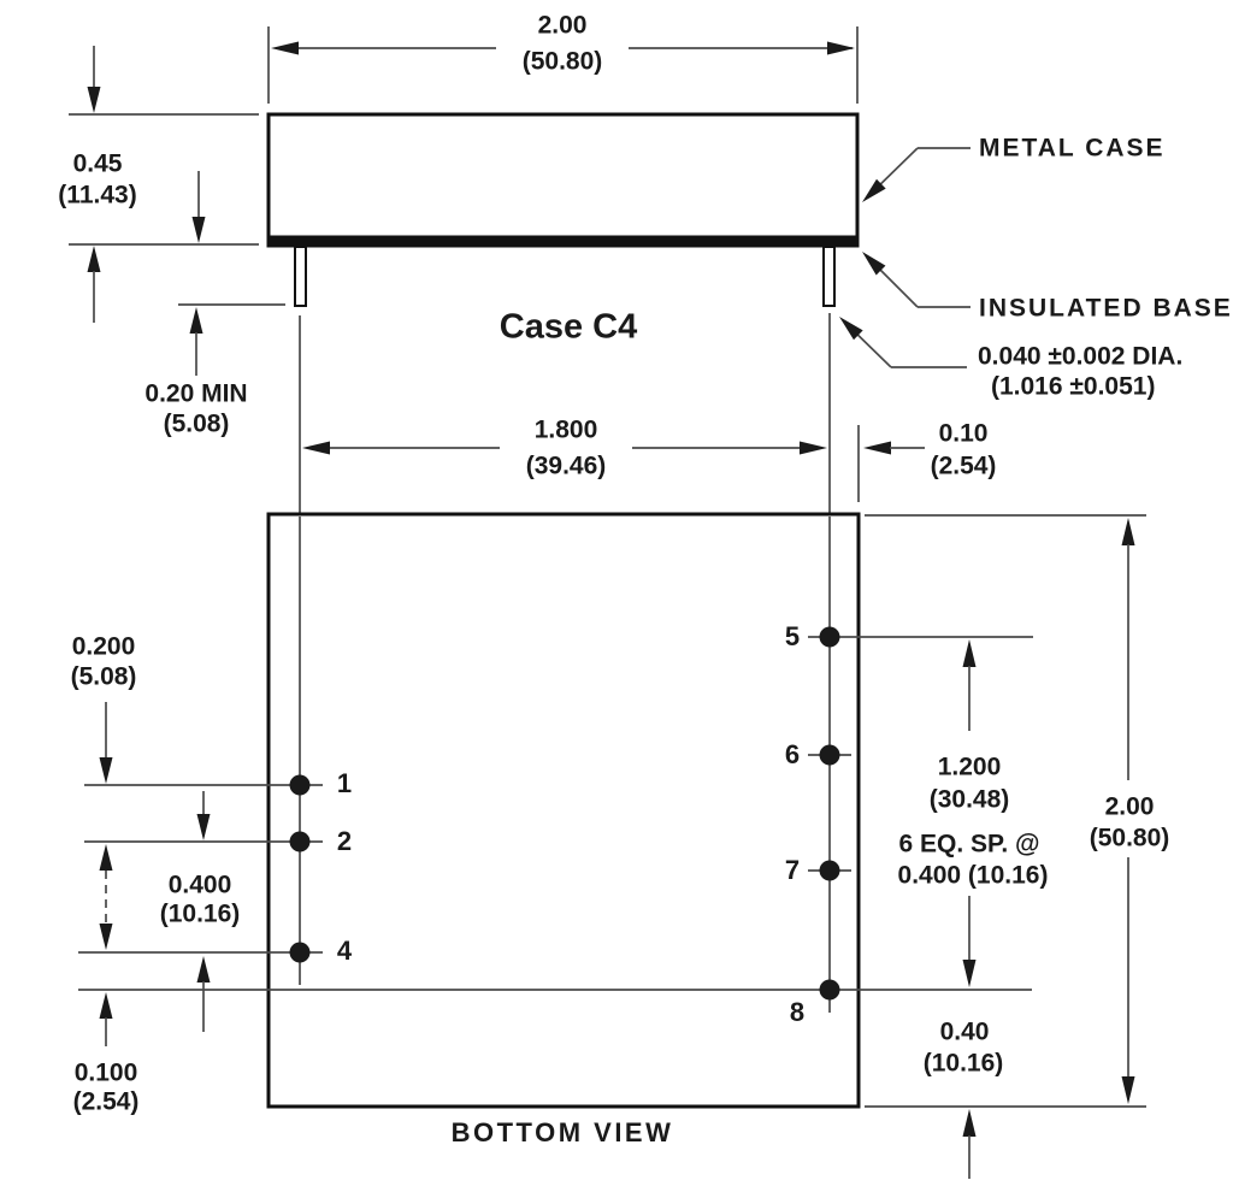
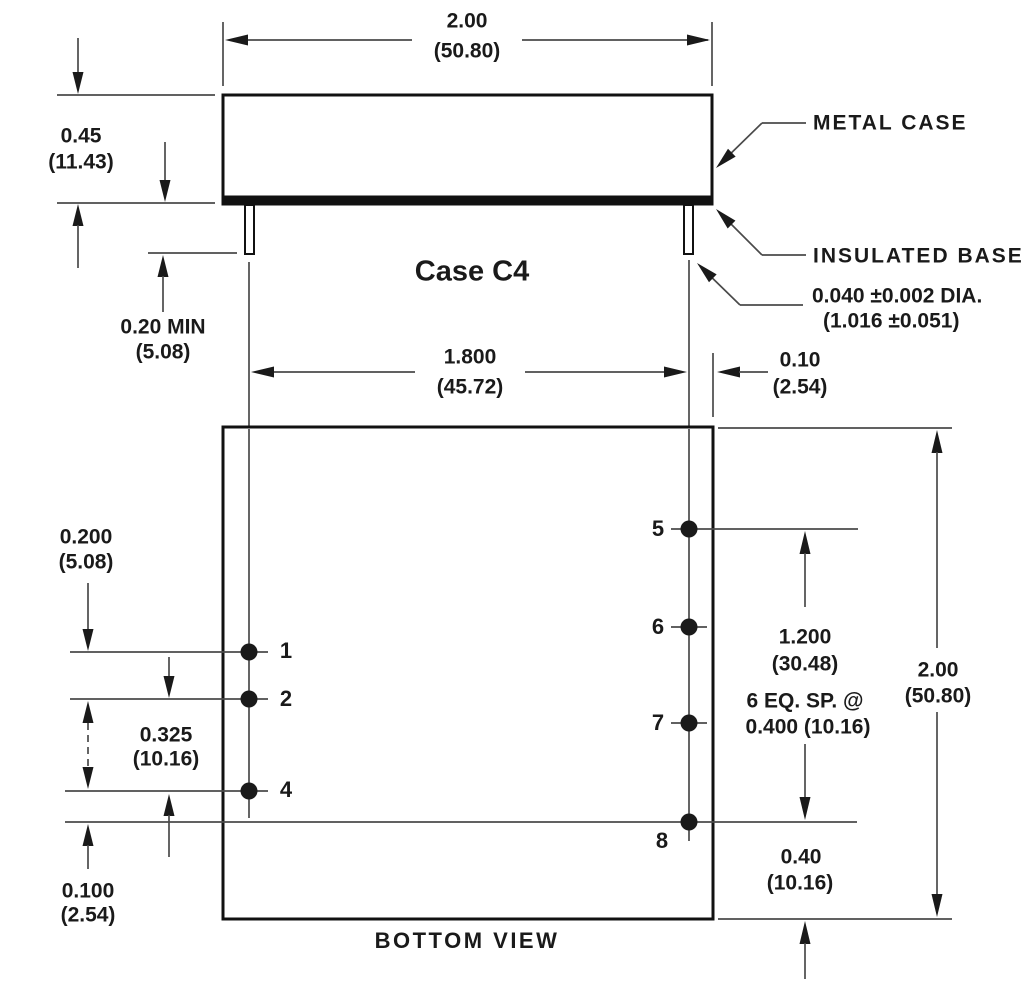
  2.00
  (50.80)
  0.45
  (11.43)
  0.20 MIN
  (5.08)
  METAL CASE
  INSULATED BASE
  0.040 ±0.002 DIA.
  (1.016 ±0.051)
  Case C4
  1.800
- (39.46)
+ (45.72)
  0.10
  (2.54)
  0.200
  (5.08)
- 0.400
+ 0.325
  (10.16)
  0.100
  (2.54)
  1.200
  (30.48)
  6 EQ. SP. @
  0.400 (10.16)
  0.40
  (10.16)
  2.00
  (50.80)
  BOTTOM VIEW
  1
  2
  4
  5
  6
  7
  8
